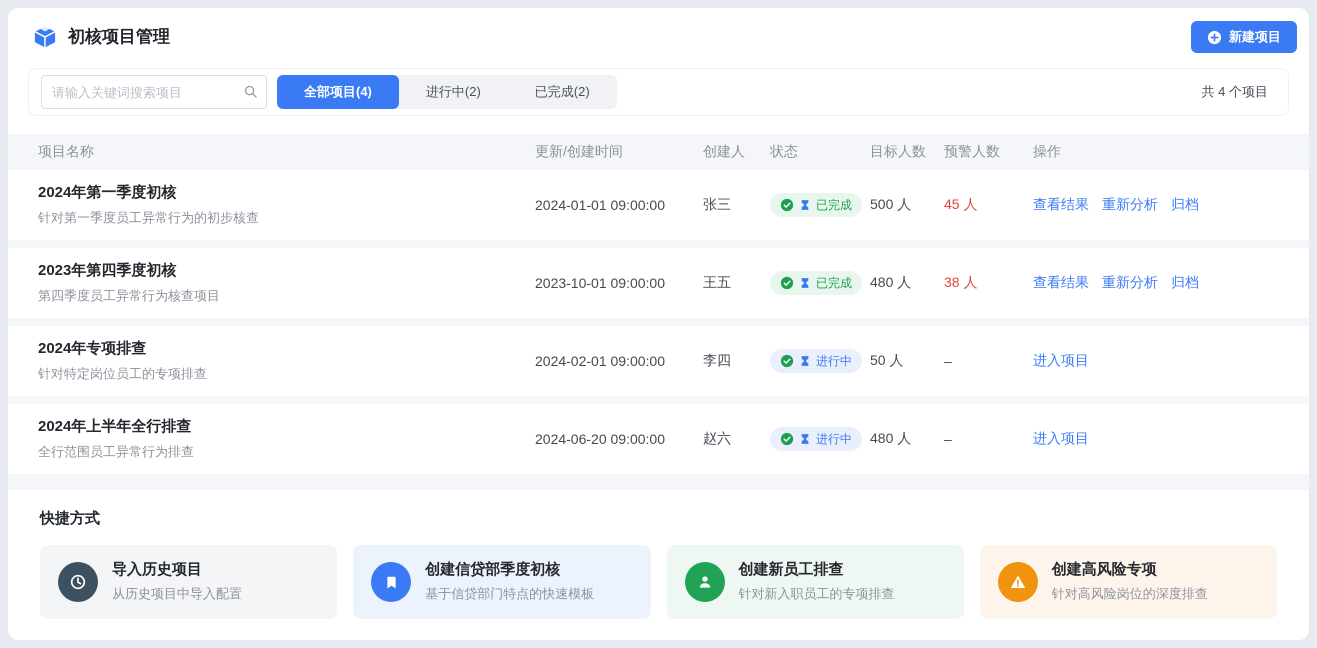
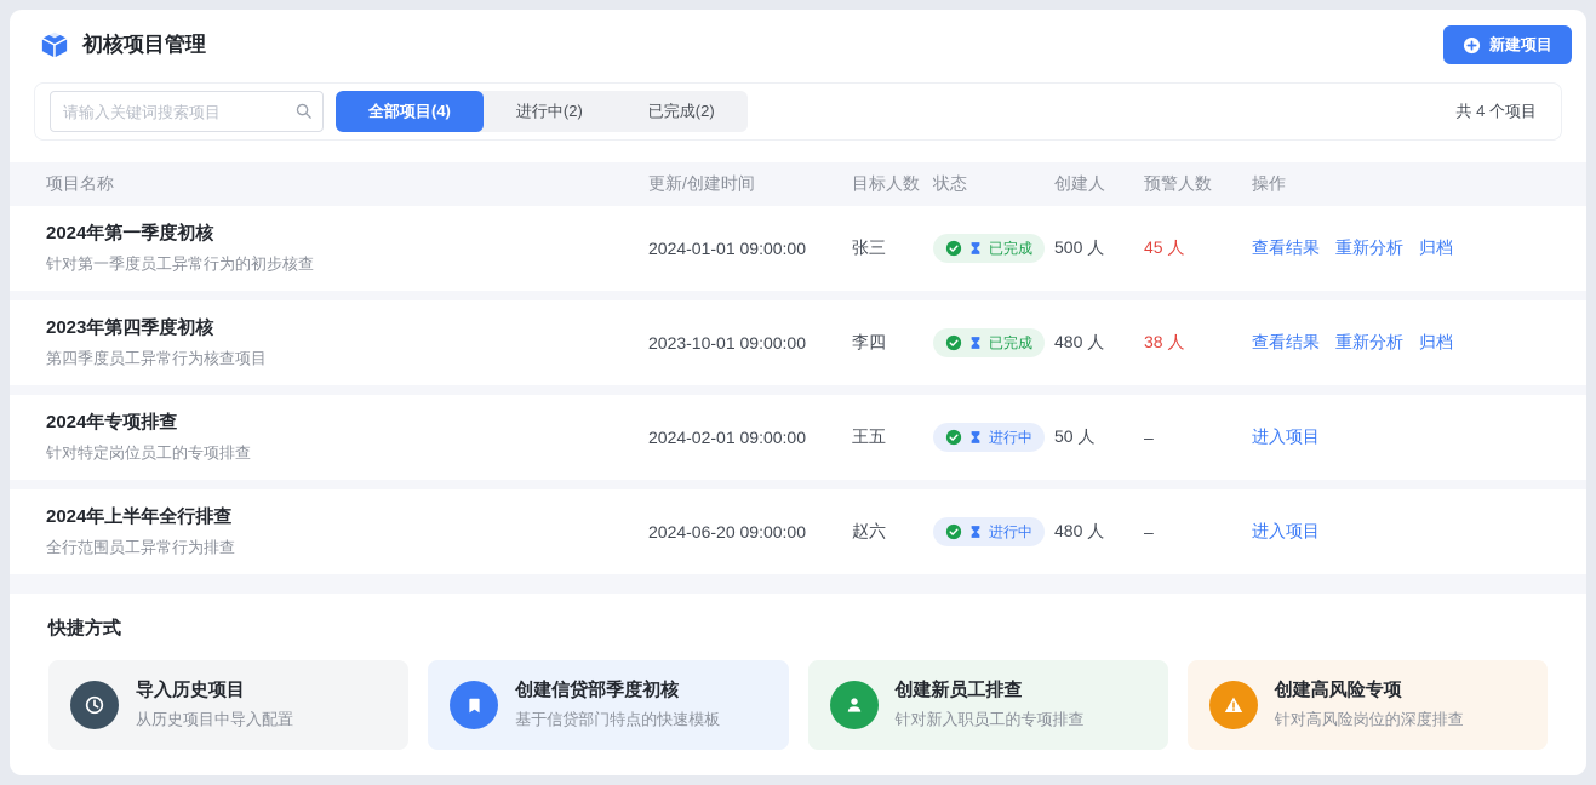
  初核项目管理
  新建项目
  请输入关键词搜索项目
  全部项目(4)
  进行中(2)
  已完成(2)
  共 4 个项目
  项目名称
  更新/创建时间
- 创建人
+ 目标人数
  状态
- 目标人数
+ 创建人
  预警人数
  操作
  2024年第一季度初核
  针对第一季度员工异常行为的初步核查
  2024-01-01 09:00:00
  张三
  已完成
  500 人
  45 人
  查看结果
  重新分析
  归档
  2023年第四季度初核
  第四季度员工异常行为核查项目
  2023-10-01 09:00:00
- 王五
+ 李四
  已完成
  480 人
  38 人
  查看结果
  重新分析
  归档
  2024年专项排查
  针对特定岗位员工的专项排查
  2024-02-01 09:00:00
- 李四
+ 王五
  进行中
  50 人
  –
  进入项目
  2024年上半年全行排查
  全行范围员工异常行为排查
  2024-06-20 09:00:00
  赵六
  进行中
  480 人
  –
  进入项目
  快捷方式
  导入历史项目
  从历史项目中导入配置
  创建信贷部季度初核
  基于信贷部门特点的快速模板
  创建新员工排查
  针对新入职员工的专项排查
  创建高风险专项
  针对高风险岗位的深度排查
